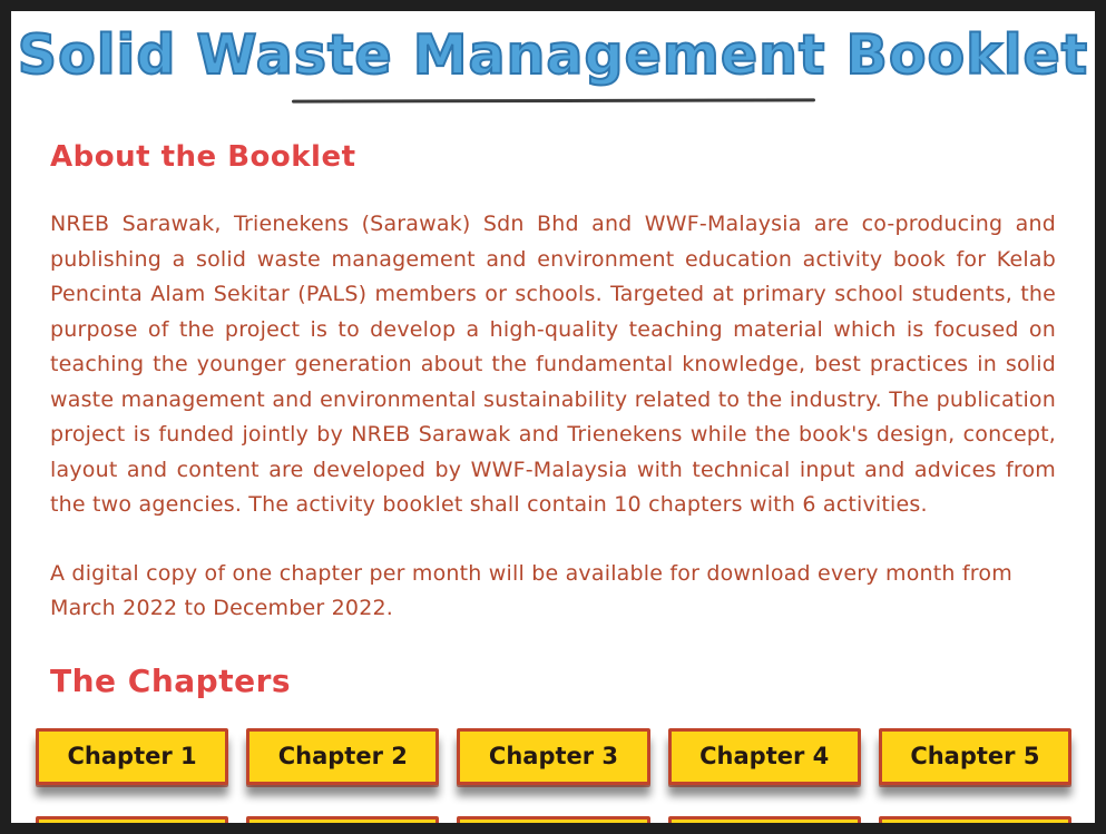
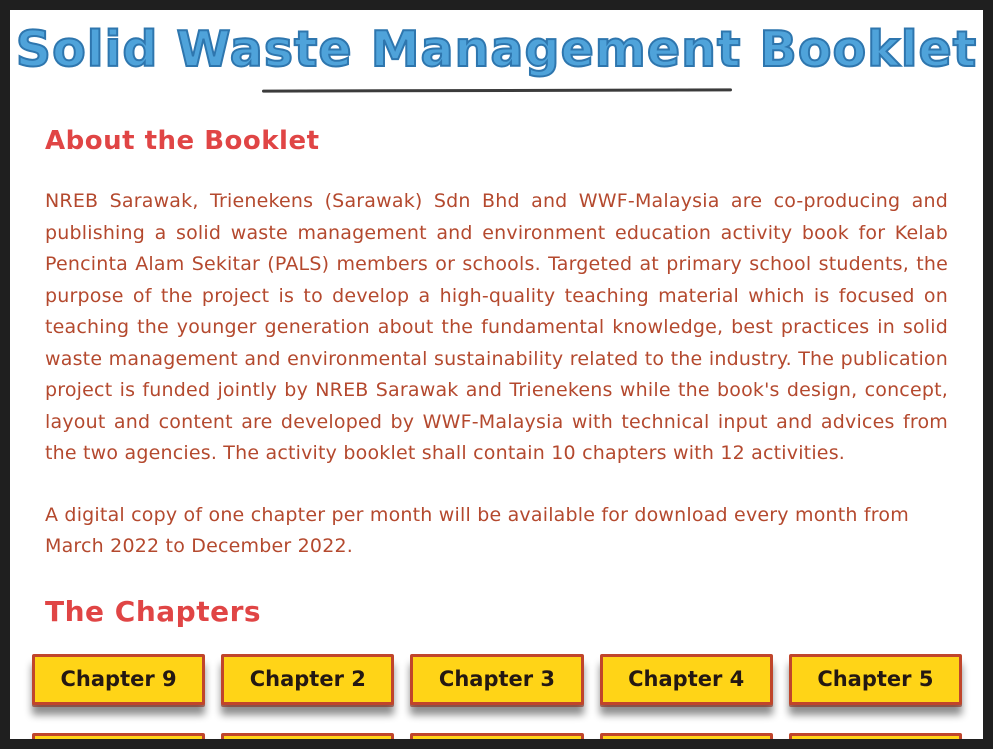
  Solid Waste Management Booklet
  About the Booklet
- NREB Sarawak, Trienekens (Sarawak) Sdn Bhd and WWF-Malaysia are co-producing and publishing a solid waste management and environment education activity book for Kelab Pencinta Alam Sekitar (PALS) members or schools. Targeted at primary school students, the purpose of the project is to develop a high-quality teaching material which is focused on teaching the younger generation about the fundamental knowledge, best practices in solid waste management and environmental sustainability related to the industry. The publication project is funded jointly by NREB Sarawak and Trienekens while the book's design, concept, layout and content are developed by WWF-Malaysia with technical input and advices from the two agencies. The activity booklet shall contain 10 chapters with 6 activities.
+ NREB Sarawak, Trienekens (Sarawak) Sdn Bhd and WWF-Malaysia are co-producing and publishing a solid waste management and environment education activity book for Kelab Pencinta Alam Sekitar (PALS) members or schools. Targeted at primary school students, the purpose of the project is to develop a high-quality teaching material which is focused on teaching the younger generation about the fundamental knowledge, best practices in solid waste management and environmental sustainability related to the industry. The publication project is funded jointly by NREB Sarawak and Trienekens while the book's design, concept, layout and content are developed by WWF-Malaysia with technical input and advices from the two agencies. The activity booklet shall contain 10 chapters with 12 activities.
  A digital copy of one chapter per month will be available for download every month from March 2022 to December 2022.
  The Chapters
- Chapter 1
+ Chapter 9
  Chapter 2
  Chapter 3
  Chapter 4
  Chapter 5
